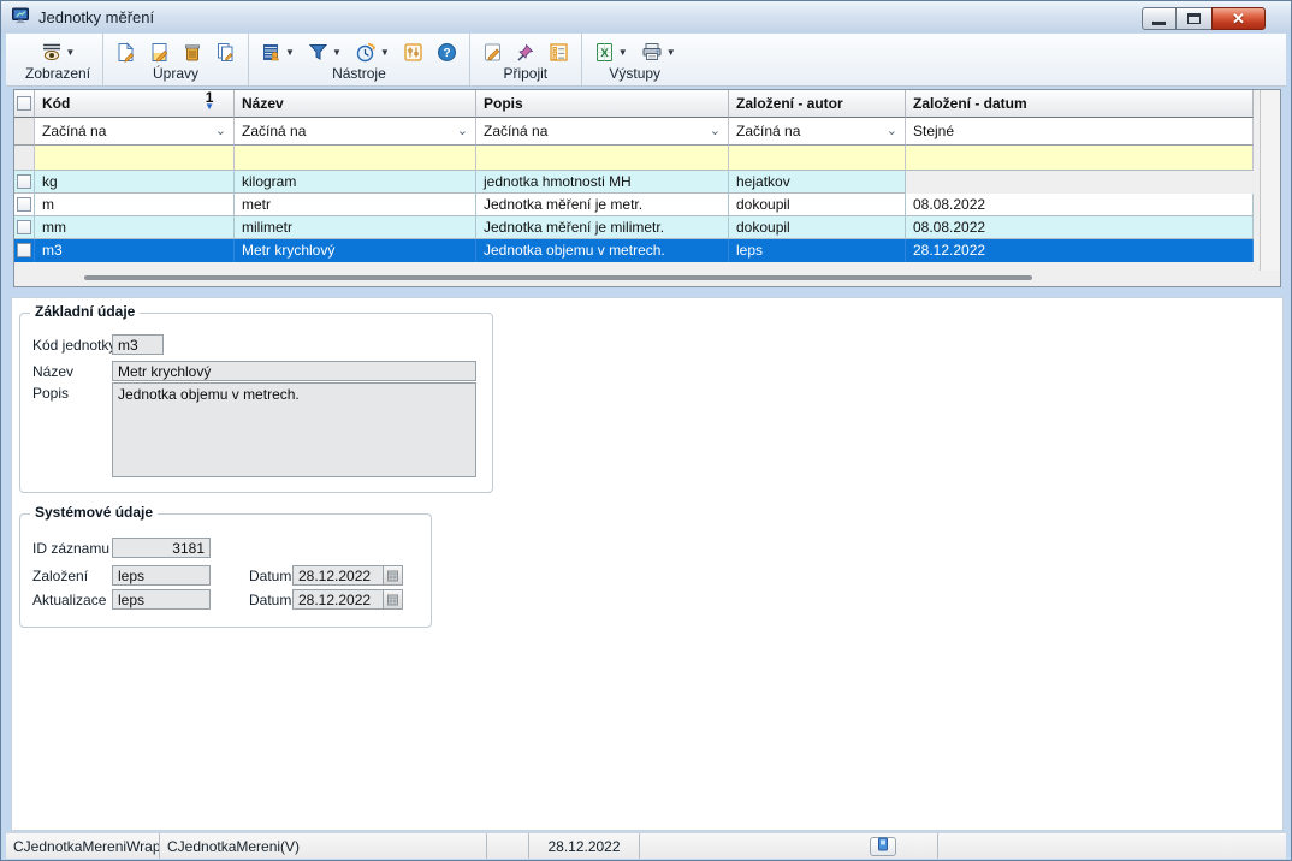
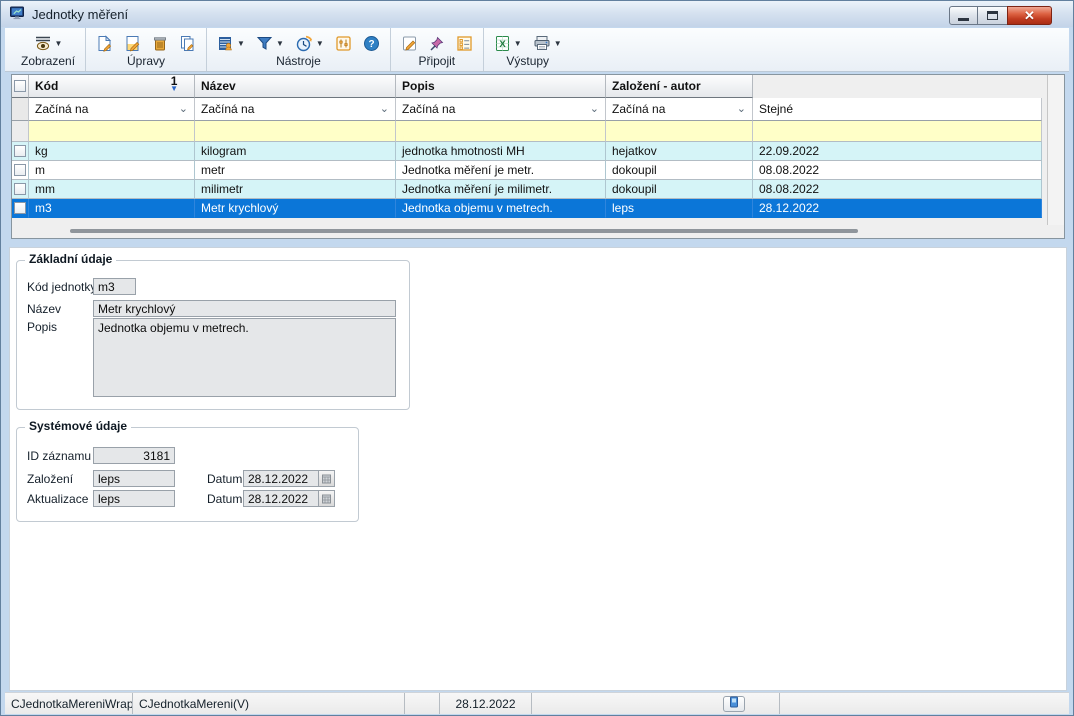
  Jednotky měření
  ✕
  ▼
  Zobrazení
  Úpravy
  ▼
  ▼
  ▼
  ?
  Nástroje
  Připojit
  X
  ▼
  ▼
  Výstupy
  Kód
  1
  ▼
  Název
  Popis
  Založení - autor
- Založení - datum
  Začíná na
  ⌄
  Začíná na
  ⌄
  Začíná na
  ⌄
  Začíná na
  ⌄
  Stejné
  kg
  kilogram
  jednotka hmotnosti MH
  hejatkov
+ 22.09.2022
  m
  metr
  Jednotka měření je metr.
  dokoupil
  08.08.2022
  mm
  milimetr
  Jednotka měření je milimetr.
  dokoupil
  08.08.2022
  m3
  Metr krychlový
  Jednotka objemu v metrech.
  leps
  28.12.2022
  Základní údaje
  Kód jednotk
  m3
  Název
  Metr krychlový
  Popis
  Jednotka objemu v metrech.
  Systémové údaje
  ID záznamu
  3181
  Založení
  leps
  Datum
  28.12.2022
  Aktualizace
  leps
  Datum
  28.12.2022
  CJednotkaMereniWrap
  CJednotkaMereni(V)
  28.12.2022
